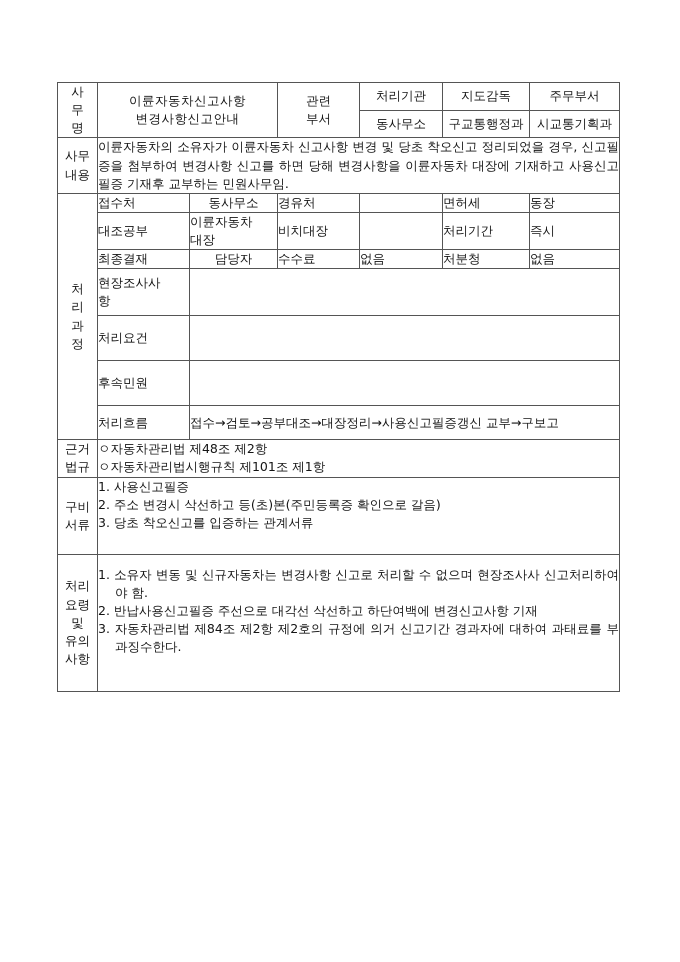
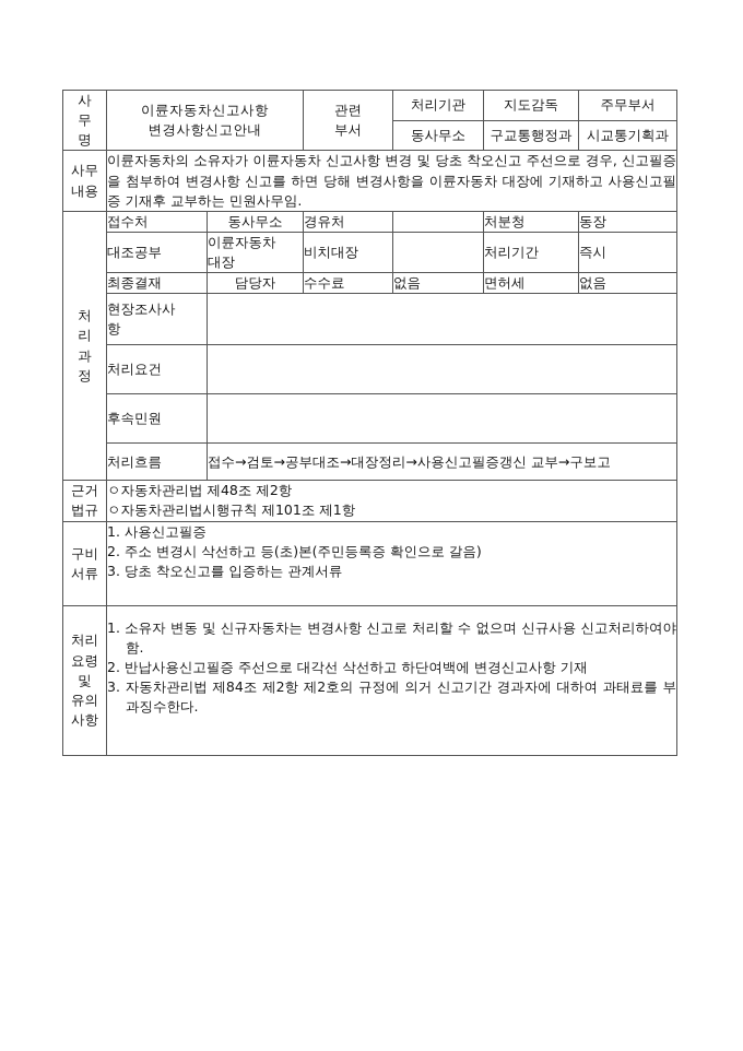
  사무명	이륜자동차신고사항 변경사항신고안내	관련부서	처리기관	지도감독	주무부서
  동사무소	구교통행정과	시교통기획과
- 사무내용	이륜자동차의 소유자가 이륜자동차 신고사항 변경 및 당초 착오신고 정리되었을 경우, 신고필증을 첨부하여 변경사항 신고를 하면 당해 변경사항을 이륜자동차 대장에 기재하고 사용신고필증 기재후 교부하는 민원사무임.
+ 사무내용	이륜자동차의 소유자가 이륜자동차 신고사항 변경 및 당초 착오신고 주선으로 경우, 신고필증을 첨부하여 변경사항 신고를 하면 당해 변경사항을 이륜자동차 대장에 기재하고 사용신고필증 기재후 교부하는 민원사무임.
- 처 리 과 정	접수처	동사무소	경유처		면허세	동장
+ 처 리 과 정	접수처	동사무소	경유처		처분청	동장
  대조공부	이륜자동차 대장	비치대장		처리기간	즉시
- 최종결재	담당자	수수료	없음	처분청	없음
+ 최종결재	담당자	수수료	없음	면허세	없음
  현장조사사 항
  처리요건
  후속민원
  처리흐름	접수→검토→공부대조→대장정리→사용신고필증갱신 교부→구보고
  근거 법규	ㅇ자동차관리법 제48조 제2항 ㅇ자동차관리법시행규칙 제101조 제1항
  구비 서류	1. 사용신고필증 2. 주소 변경시 삭선하고 등(초)본(주민등록증 확인으로 갈음) 3. 당초 착오신고를 입증하는 관계서류
- 처리 요령 및 유의 사항	1. 소유자 변동 및 신규자동차는 변경사항 신고로 처리할 수 없으며 현장조사사 신고처리하여야 함. 2. 반납사용신고필증 주선으로 대각선 삭선하고 하단여백에 변경신고사항 기재 3. 자동차관리법 제84조 제2항 제2호의 규정에 의거 신고기간 경과자에 대하여 과태료를 부과징수한다.
+ 처리 요령 및 유의 사항	1. 소유자 변동 및 신규자동차는 변경사항 신고로 처리할 수 없으며 신규사용 신고처리하여야 함. 2. 반납사용신고필증 주선으로 대각선 삭선하고 하단여백에 변경신고사항 기재 3. 자동차관리법 제84조 제2항 제2호의 규정에 의거 신고기간 경과자에 대하여 과태료를 부과징수한다.
